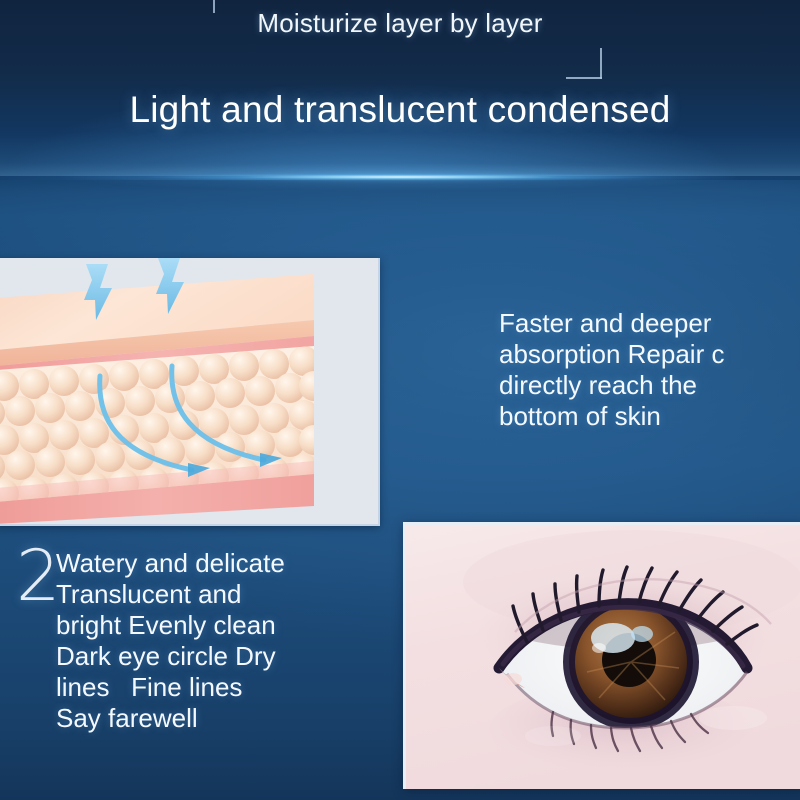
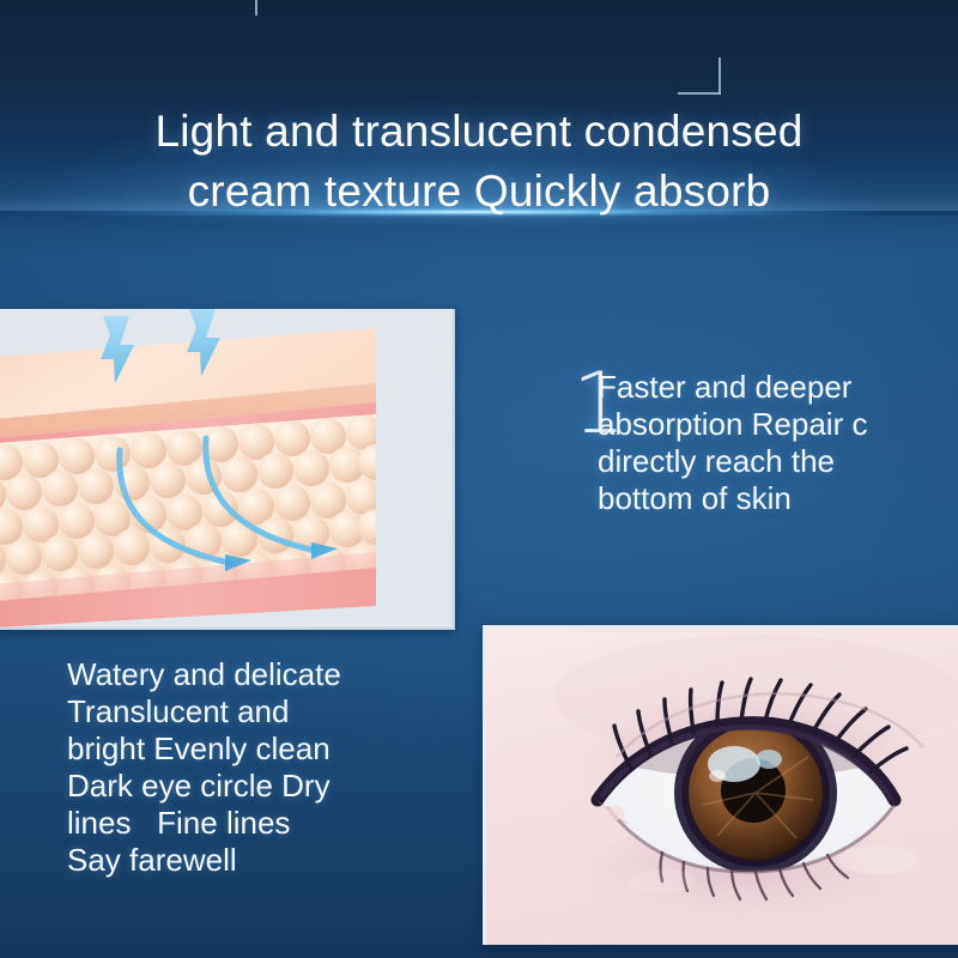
- Moisturize layer by layer
  Light and translucent condensed
+ cream texture Quickly absorb
+ 1
  Faster and deeper
  absorption Repair c
  directly reach the
  bottom of skin
- 2
  Watery and delicate
  Translucent and
  bright Evenly clean
  Dark eye circle Dry
  lines Fine lines
  Say farewell
